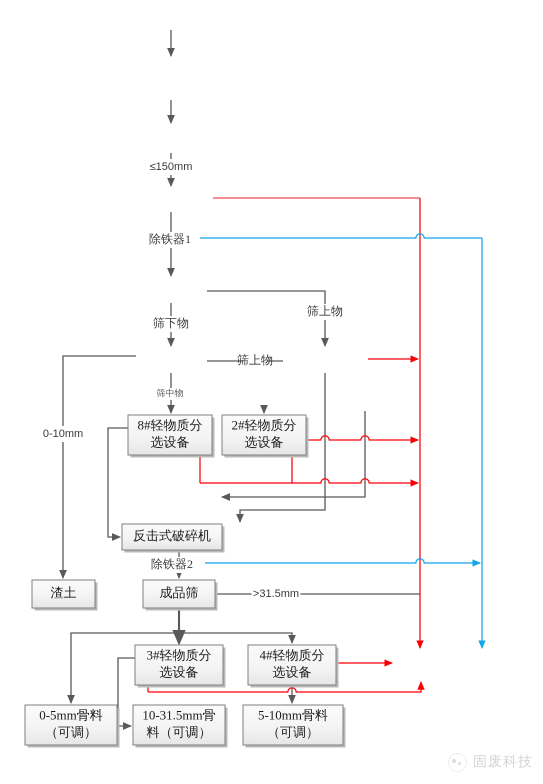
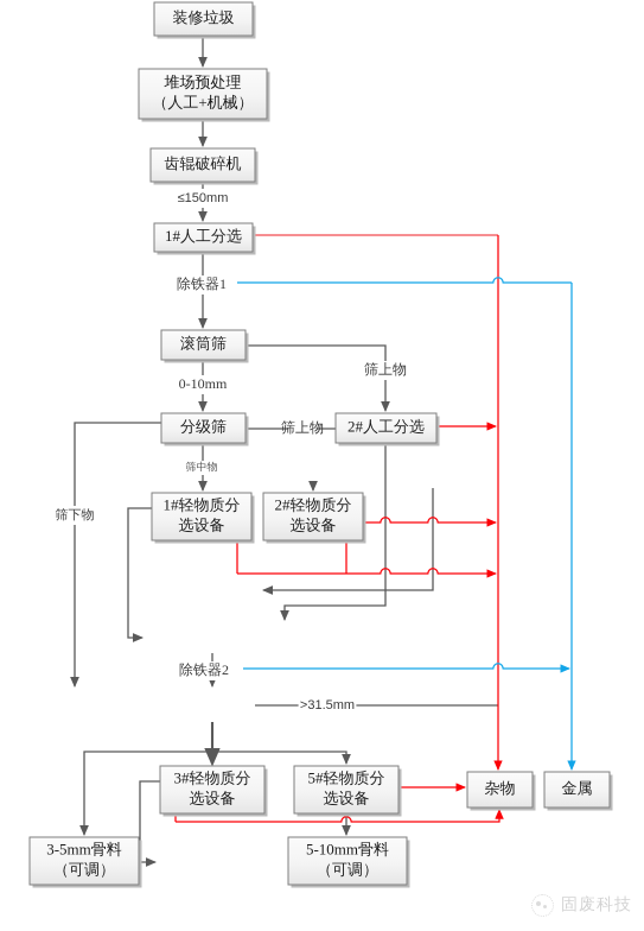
+ 装修垃圾
+ 堆场预处理
+ （人工+机械）
+ 齿辊破碎机
+ 1#人工分选
+ 滚筒筛
+ 分级筛
+ 2#人工分选
- 8#轻物质分
+ 1#轻物质分
  选设备
  2#轻物质分
  选设备
- 反击式破碎机
- 成品筛
- 渣土
  3#轻物质分
  选设备
- 4#轻物质分
+ 5#轻物质分
  选设备
- 0-5mm骨料
+ 3-5mm骨料
  （可调）
- 10-31.5mm骨
- 料（可调）
  5-10mm骨料
  （可调）
+ 杂物
+ 金属
  ≤150mm
  除铁器1
- 筛下物
+ 0-10mm
  筛上物
  筛上物
  筛中物
- 0-10mm
+ 筛下物
  除铁器2
  >31.5mm
  固废科技
